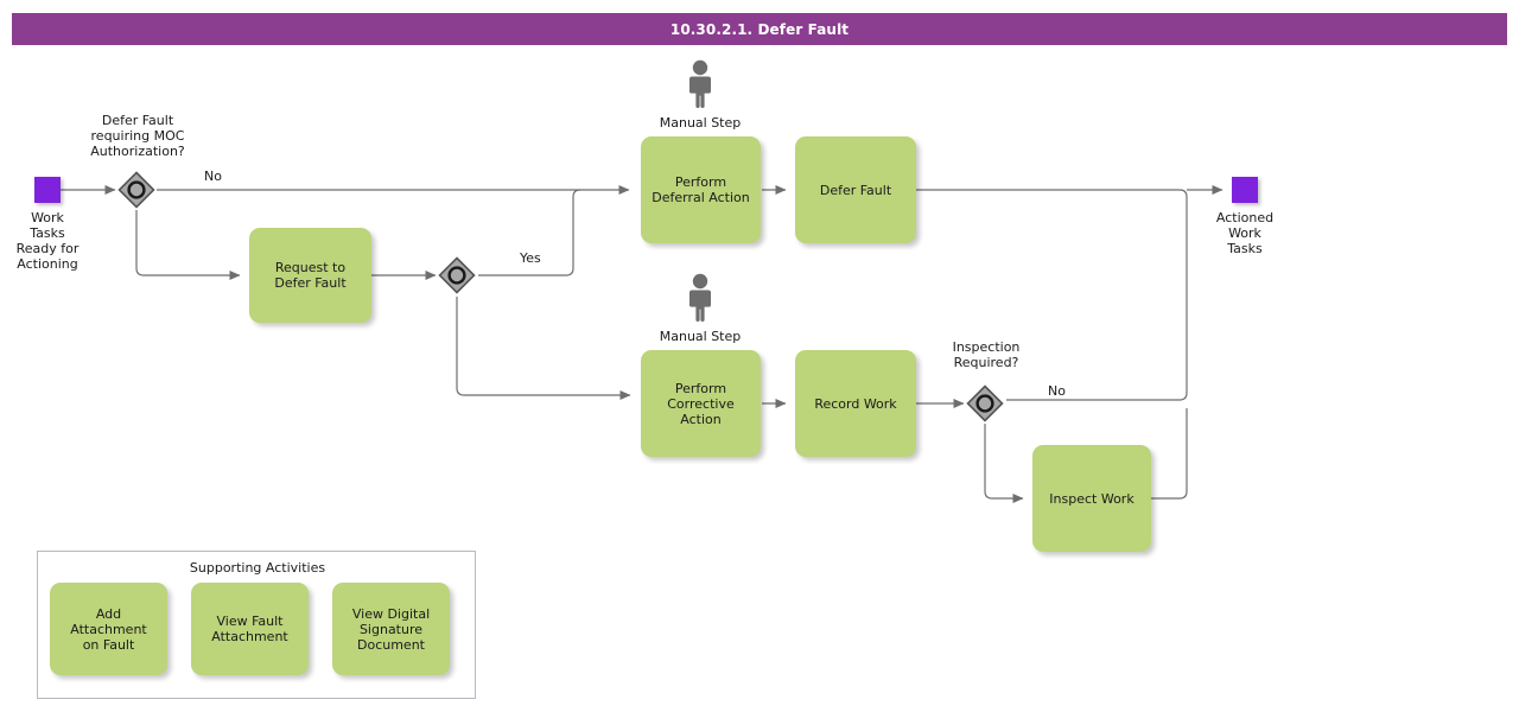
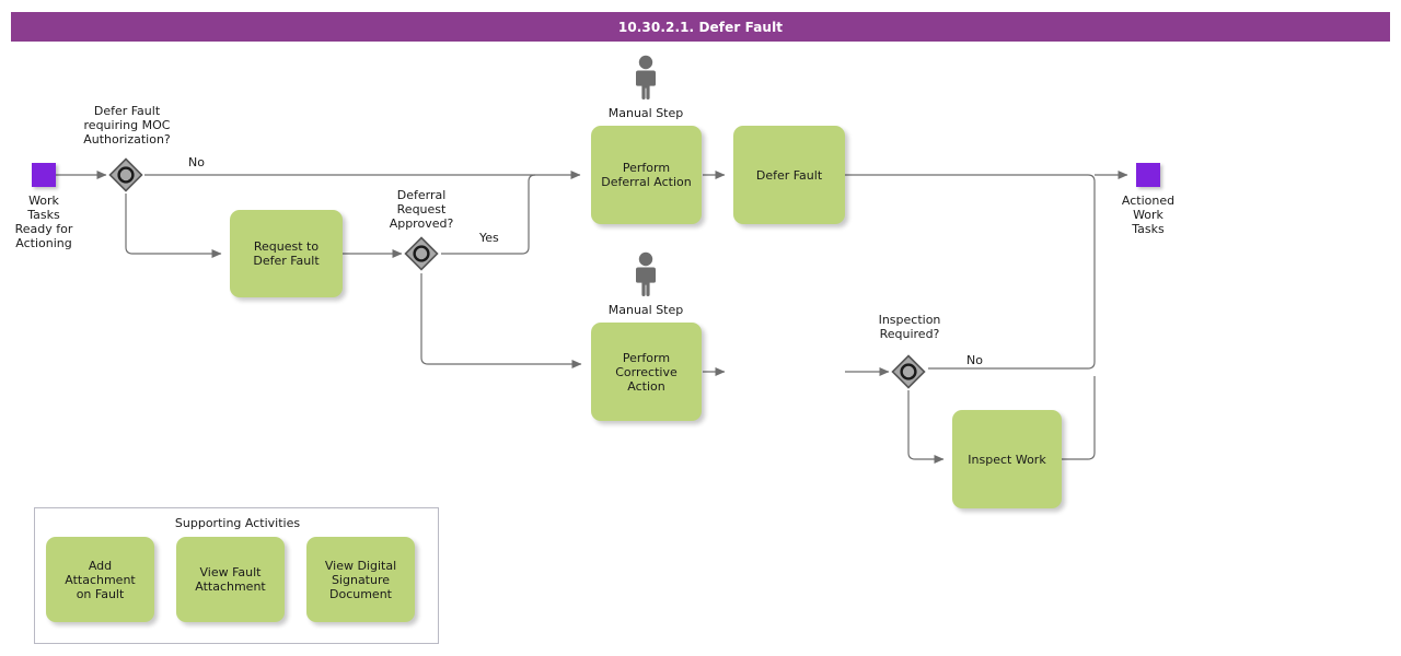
  10.30.2.1. Defer Fault
  Work
  Tasks
  Ready for
  Actioning
  Defer Fault
  requiring MOC
  Authorization?
  No
  Request to
  Defer Fault
+ Deferral
+ Request
+ Approved?
  Yes
  Manual Step
  Perform
  Deferral Action
  Defer Fault
  Manual Step
  Perform
  Corrective
  Action
- Record Work
  Inspection
  Required?
  No
  Inspect Work
  Actioned
  Work
  Tasks
  Supporting Activities
  Add Attachment
  on Fault
  View Fault
  Attachment
  View Digital
  Signature
  Document
